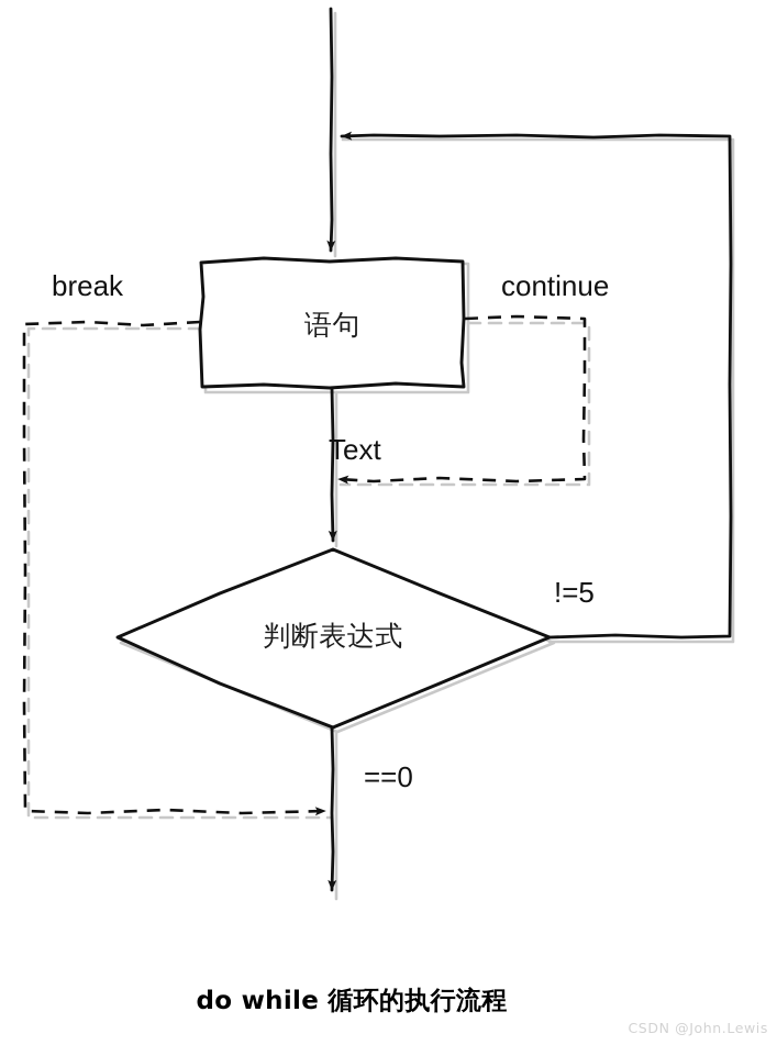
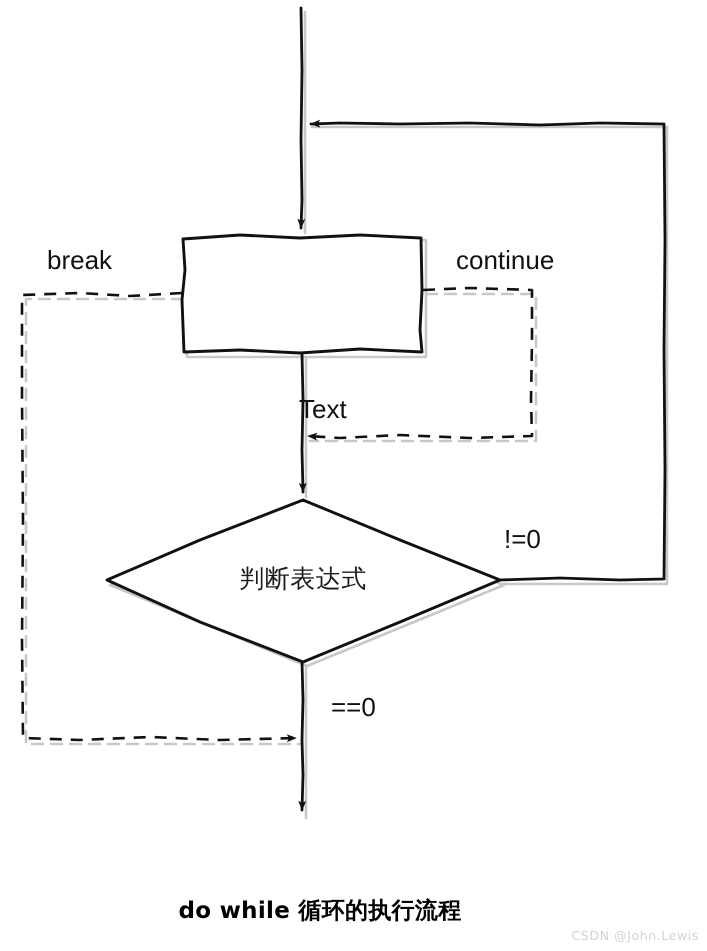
- 语句
  判断表达式
  break
  continue
  Text
- !=5
+ !=0
  ==0
  do while 循环的执行流程
  CSDN @John.Lewis
